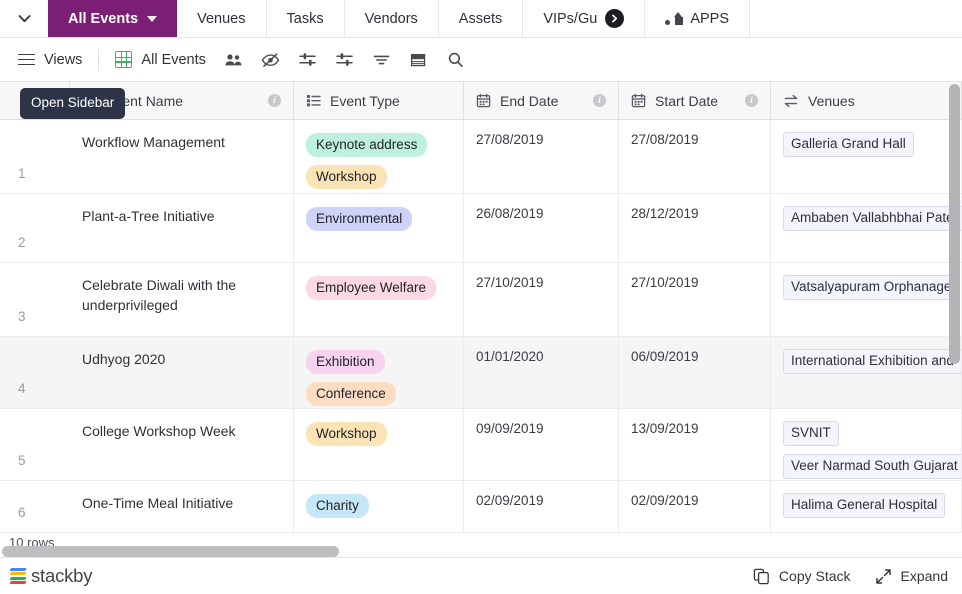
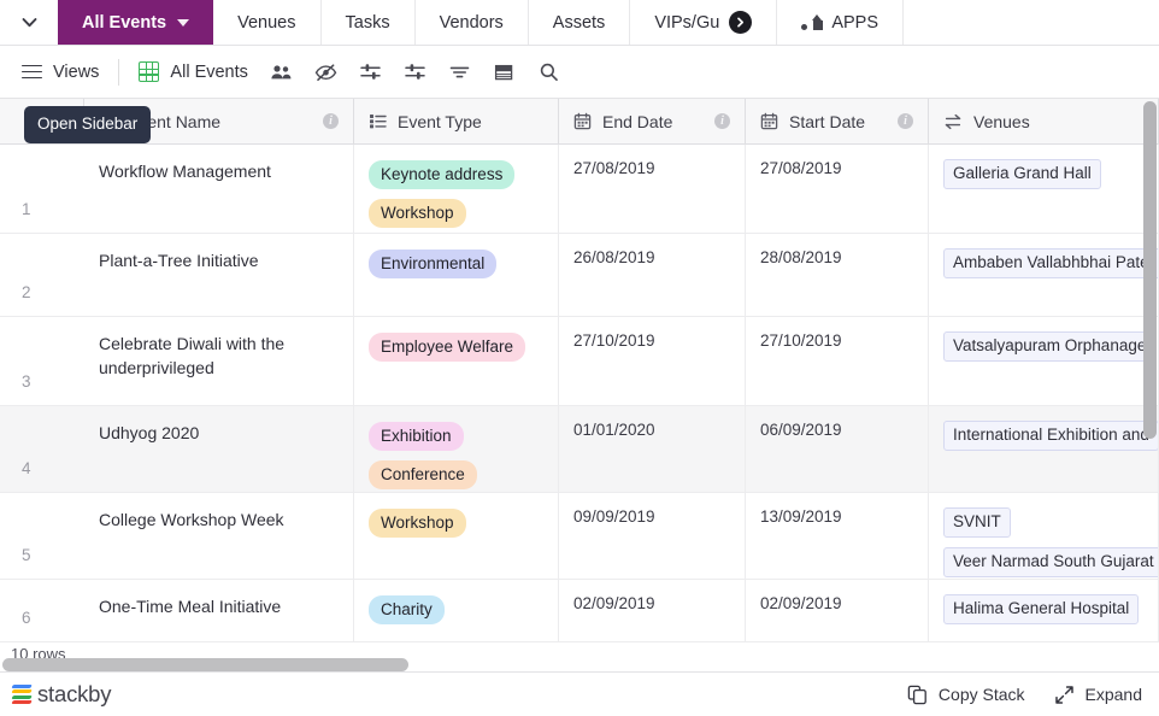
  All Events
  Venues
  Tasks
  Vendors
  Assets
  VIPs/Gu
  APPS
  Views
  All Events
  ent Name
  i
  Event Type
  End Date
  i
  Start Date
  i
  Venues
  1
  Workflow Management
  Keynote address
  Workshop
  27/08/2019
  27/08/2019
  Galleria Grand Hall
  2
  Plant-a-Tree Initiative
  Environmental
  26/08/2019
- 28/12/2019
+ 28/08/2019
  Ambaben Vallabhbhai Pat
  3
  Celebrate Diwali with the underprivileged
  Employee Welfare
  27/10/2019
  27/10/2019
  Vatsalyapuram Orphanage
  4
  Udhyog 2020
  Exhibition
  Conference
  01/01/2020
  06/09/2019
  International Exhibition an
  5
  College Workshop Week
  Workshop
  09/09/2019
  13/09/2019
  SVNIT
  Veer Narmad South Gujarat
  6
  One-Time Meal Initiative
  Charity
  02/09/2019
  02/09/2019
  Halima General Hospital
  Open Sidebar
  10 rows
  stackby
  Copy Stack
  Expand
